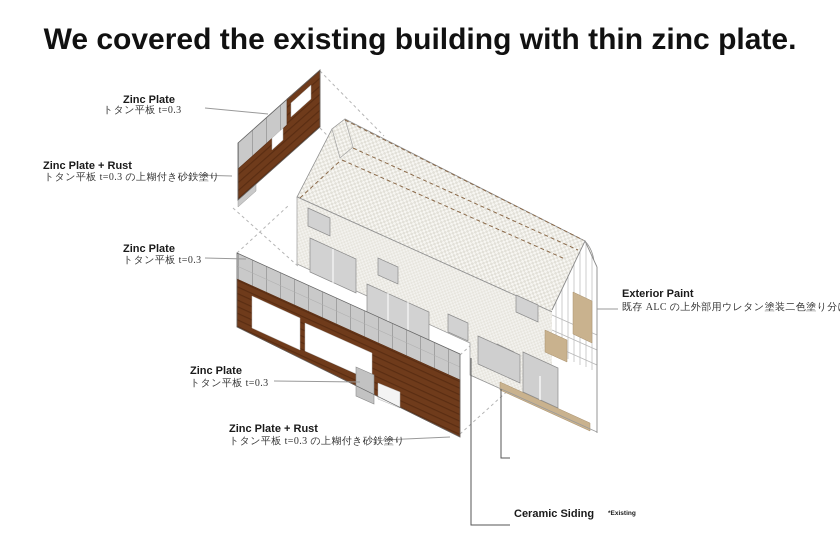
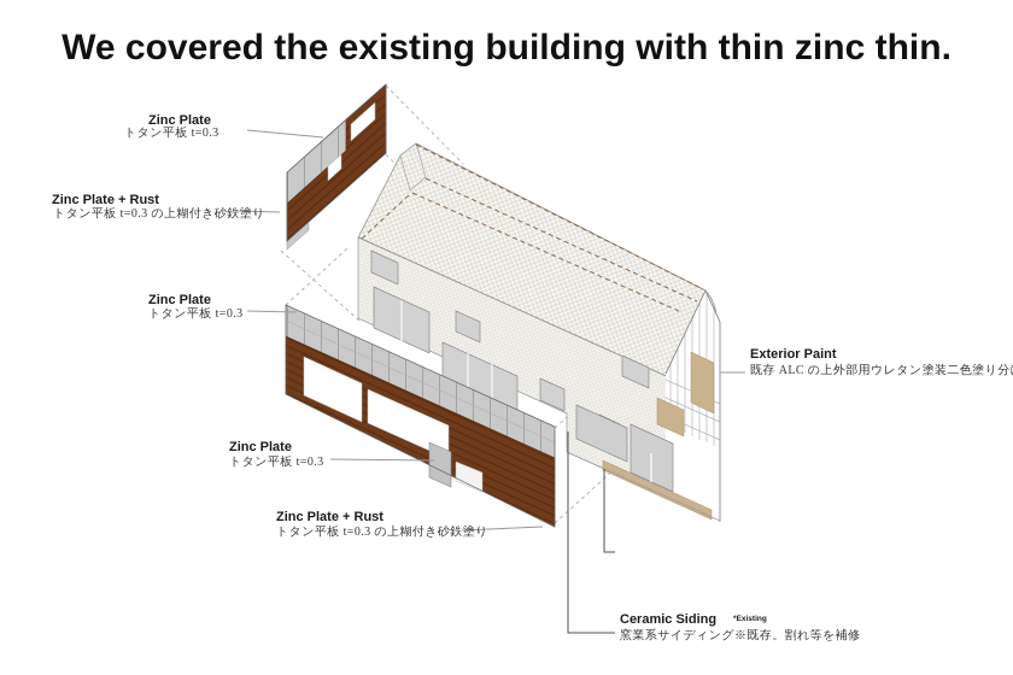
- We covered the existing building with thin zinc plate.
+ We covered the existing building with thin zinc thin.
  Zinc Plate
  トタン平板 t=0.3
  Zinc Plate + Rust
  トタン平板 t=0.3 の上糊付き砂鉄塗り
  Zinc Plate
  トタン平板 t=0.3
  Zinc Plate
  トタン平板 t=0.3
  Zinc Plate + Rust
  トタン平板 t=0.3 の上糊付き砂鉄塗り
  Exterior Paint
  既存 ALC の上外部用ウレタン塗装二色塗り分
  Ceramic Siding
+ 窯業系サイディング※既存。割れ等を補修
